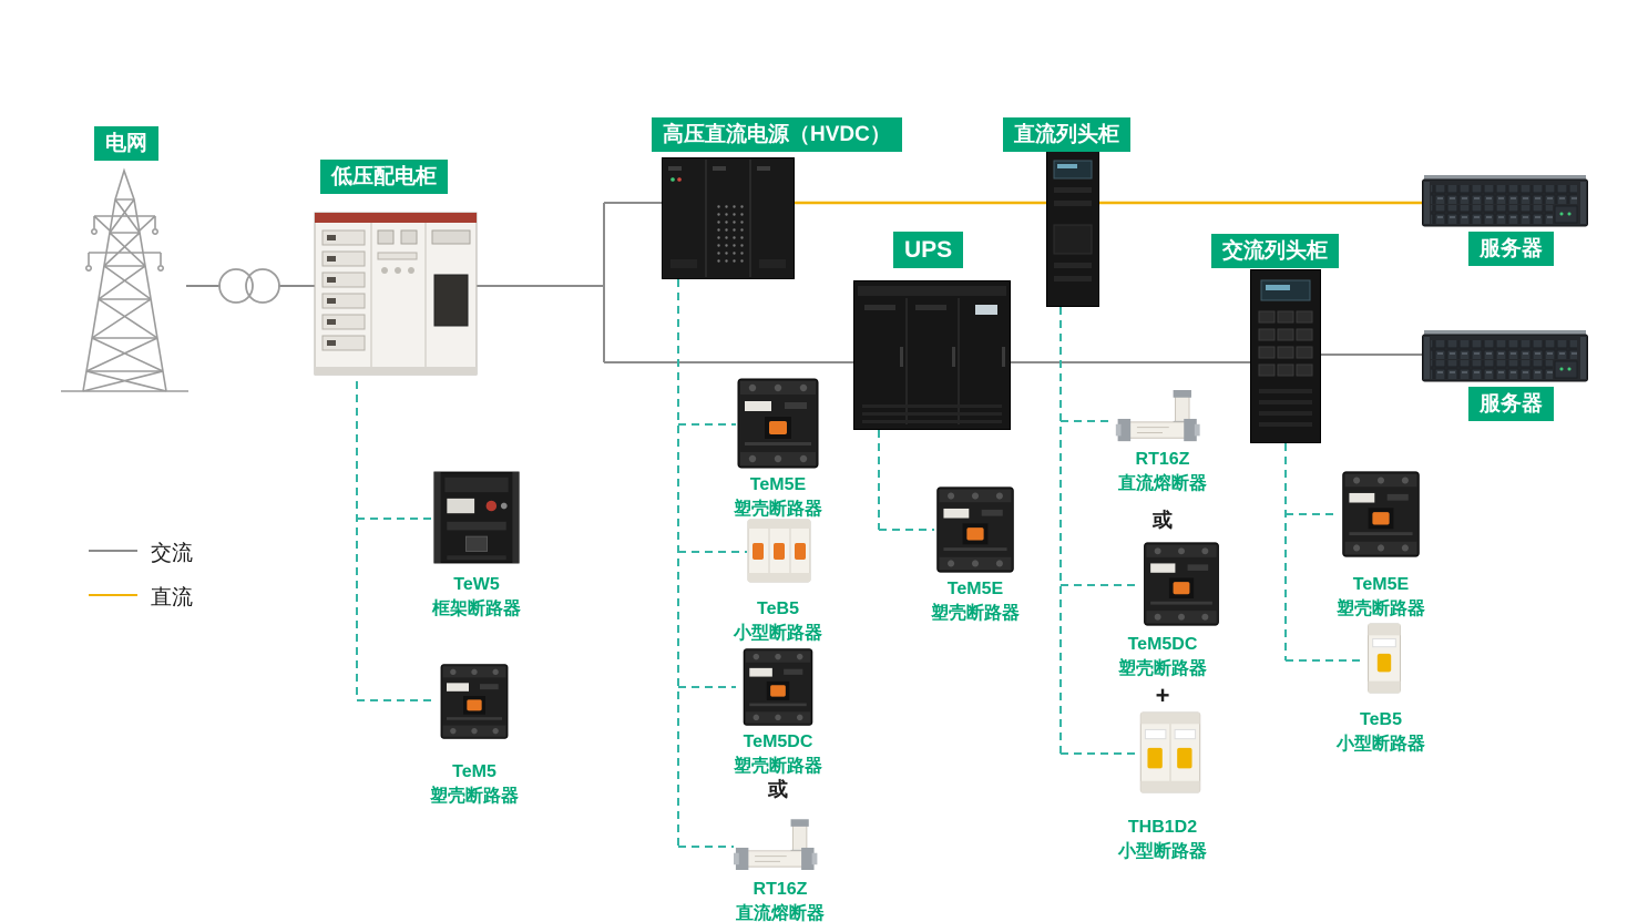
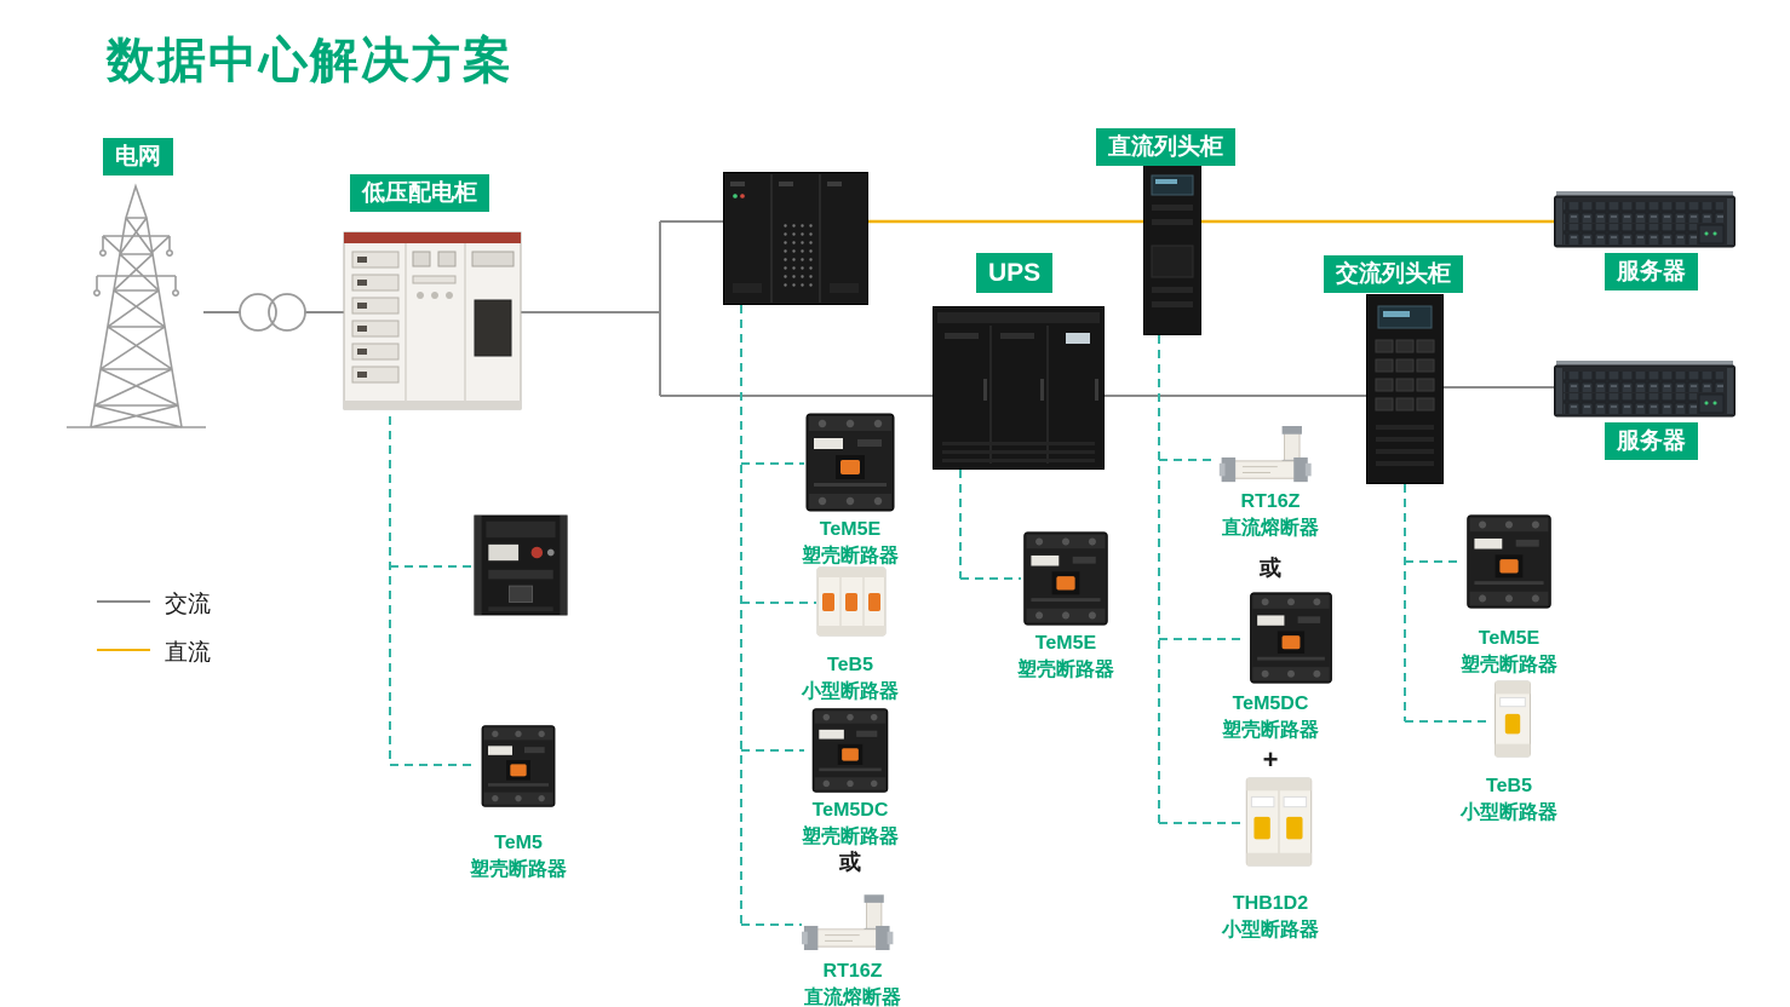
+ 数据中心解决方案
  电网
  低压配电柜
- 高压直流电源（HVDC）
  直流列头柜
  UPS
  交流列头柜
  服务器
  服务器
  交流
  直流
- TeW5
- 框架断路器
  TeM5
  塑壳断路器
  TeM5E
  塑壳断路器
  TeB5
  小型断路器
  TeM5DC
  塑壳断路器
  或
  RT16Z
  直流熔断器
  TeM5E
  塑壳断路器
  RT16Z
  直流熔断器
  或
  TeM5DC
  塑壳断路器
  +
  THB1D2
  小型断路器
  TeM5E
  塑壳断路器
  TeB5
  小型断路器
